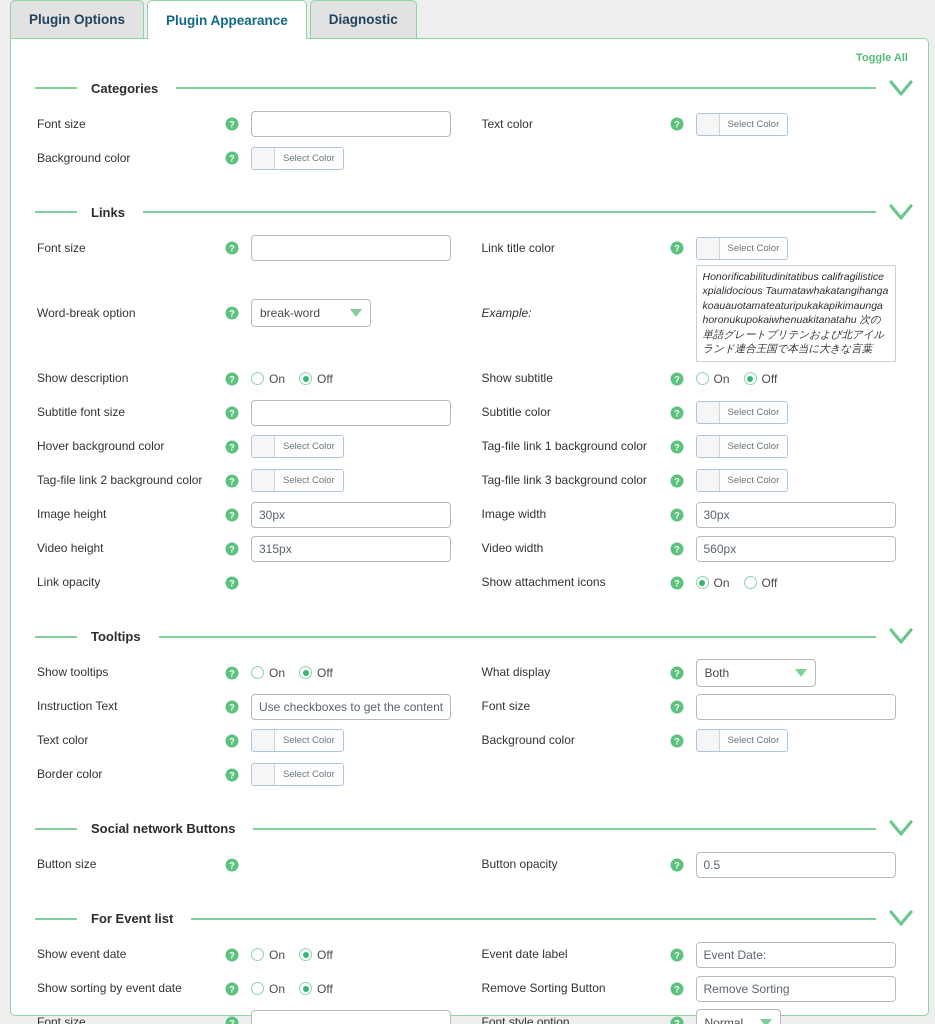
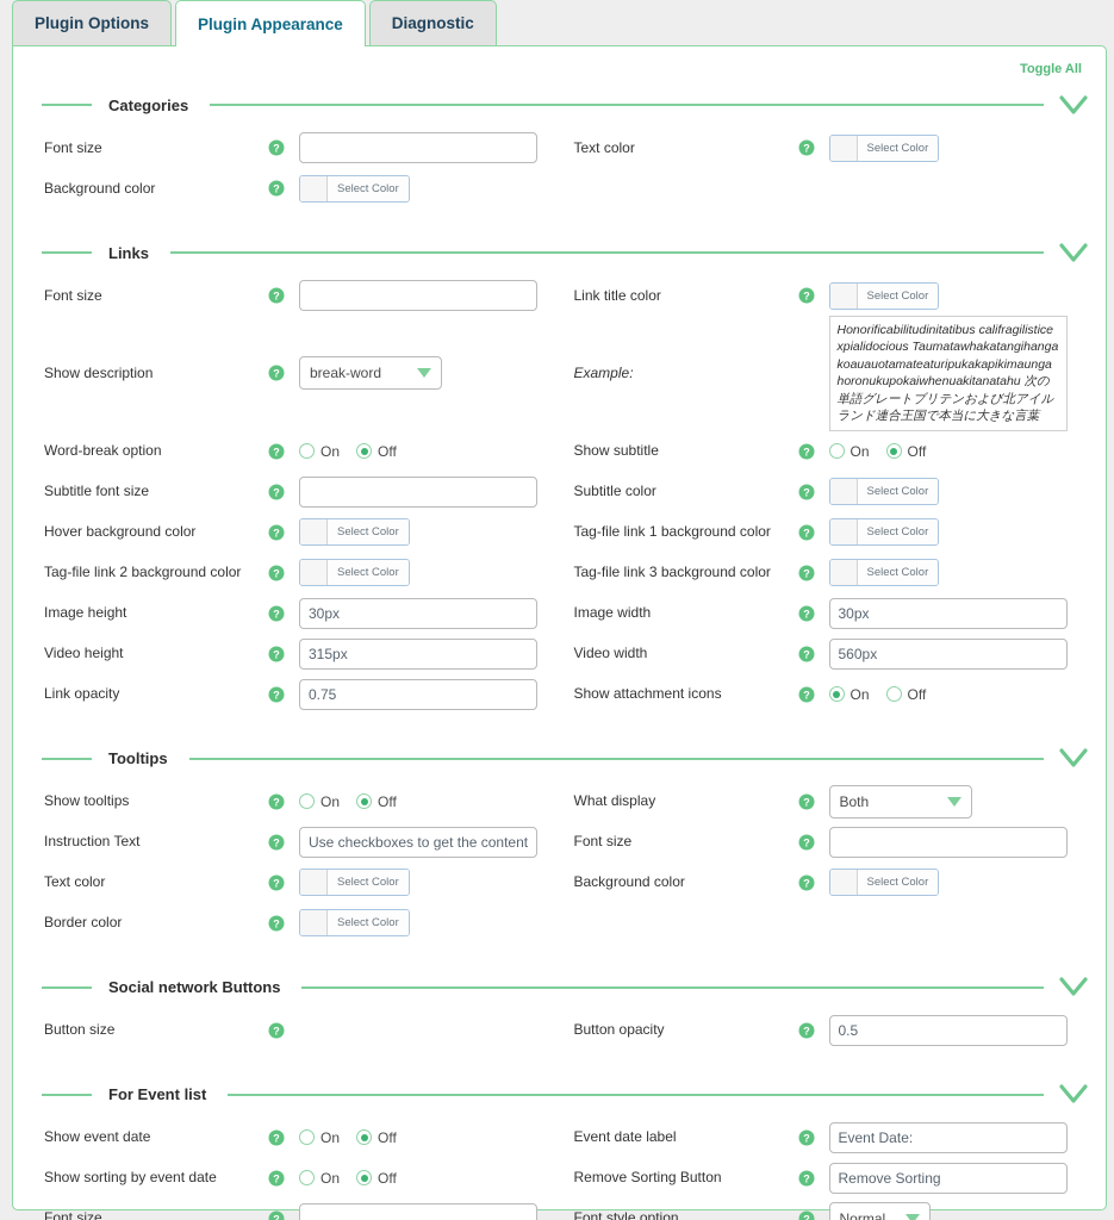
  Plugin Options
  Plugin Appearance
  Diagnostic
  Toggle All
  Categories
  Font size
  ?
  Text color
  ?
  Select Color
  Background color
  ?
  Select Color
  Links
  Font size
  ?
  Link title color
  ?
  Select Color
- Word-break option
+ Show description
  ?
  break-word
  Example:
  Honorificabilitudinitatibus califragilisticexpialidocious Taumatawhakatangihangakoauauotamateaturipukakapikimaungahoronukupokaiwhenuakitanatahu 次の単語グレートブリテンおよび北アイルランド連合王国で本当に大きな言葉
- Show description
+ Word-break option
  ?
  On
  Off
  Show subtitle
  ?
  On
  Off
  Subtitle font size
  ?
  Subtitle color
  ?
  Select Color
  Hover background color
  ?
  Select Color
  Tag-file link 1 background color
  ?
  Select Color
  Tag-file link 2 background color
  ?
  Select Color
  Tag-file link 3 background color
  ?
  Select Color
  Image height
  ?
  30px
  Image width
  ?
  30px
  Video height
  ?
  315px
  Video width
  ?
  560px
  Link opacity
  ?
+ 0.75
  Show attachment icons
  ?
  On
  Off
  Tooltips
  Show tooltips
  ?
  On
  Off
  What display
  ?
  Both
  Instruction Text
  ?
  Use checkboxes to get the content
  Font size
  ?
  Text color
  ?
  Select Color
  Background color
  ?
  Select Color
  Border color
  ?
  Select Color
  Social network Buttons
  Button size
  ?
  Button opacity
  ?
  0.5
  For Event list
  Show event date
  ?
  On
  Off
  Event date label
  ?
  Event Date:
  Show sorting by event date
  ?
  On
  Off
  Remove Sorting Button
  ?
  Remove Sorting
  Font size
  ?
  Font style option
  ?
  Normal
